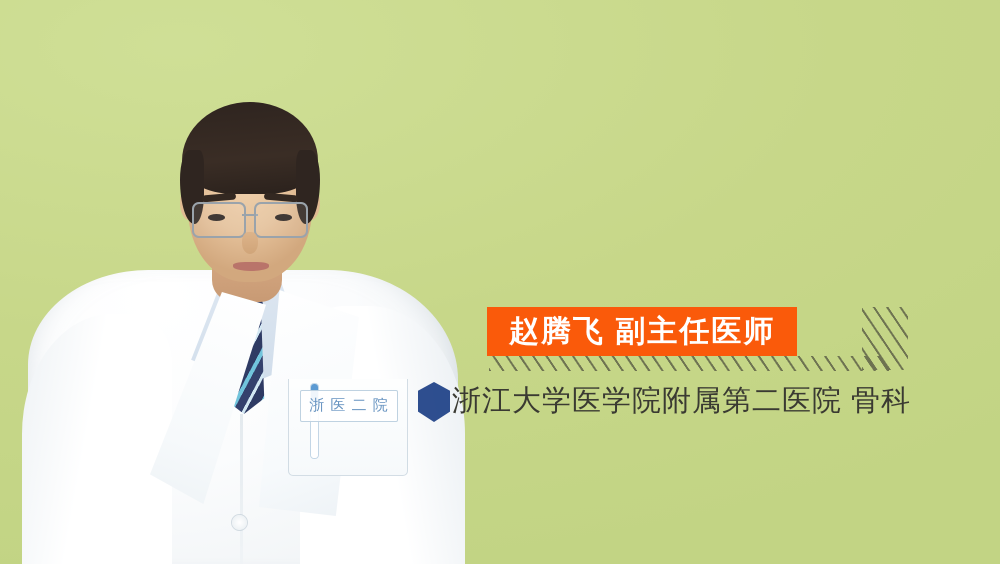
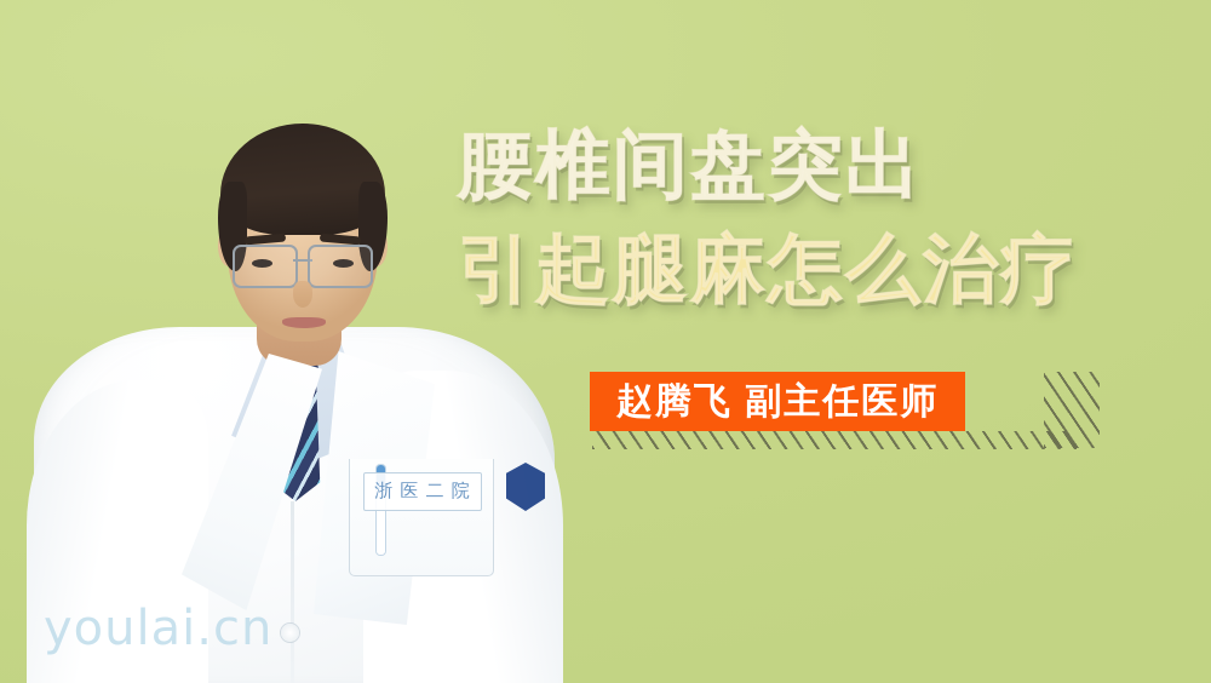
  浙 医 二 院
+ youlai.cn
+ 腰椎间盘突出
+ 引起腿麻怎么治疗
  赵腾飞 副主任医师
- 浙江大学医学院附属第二医院 骨科
